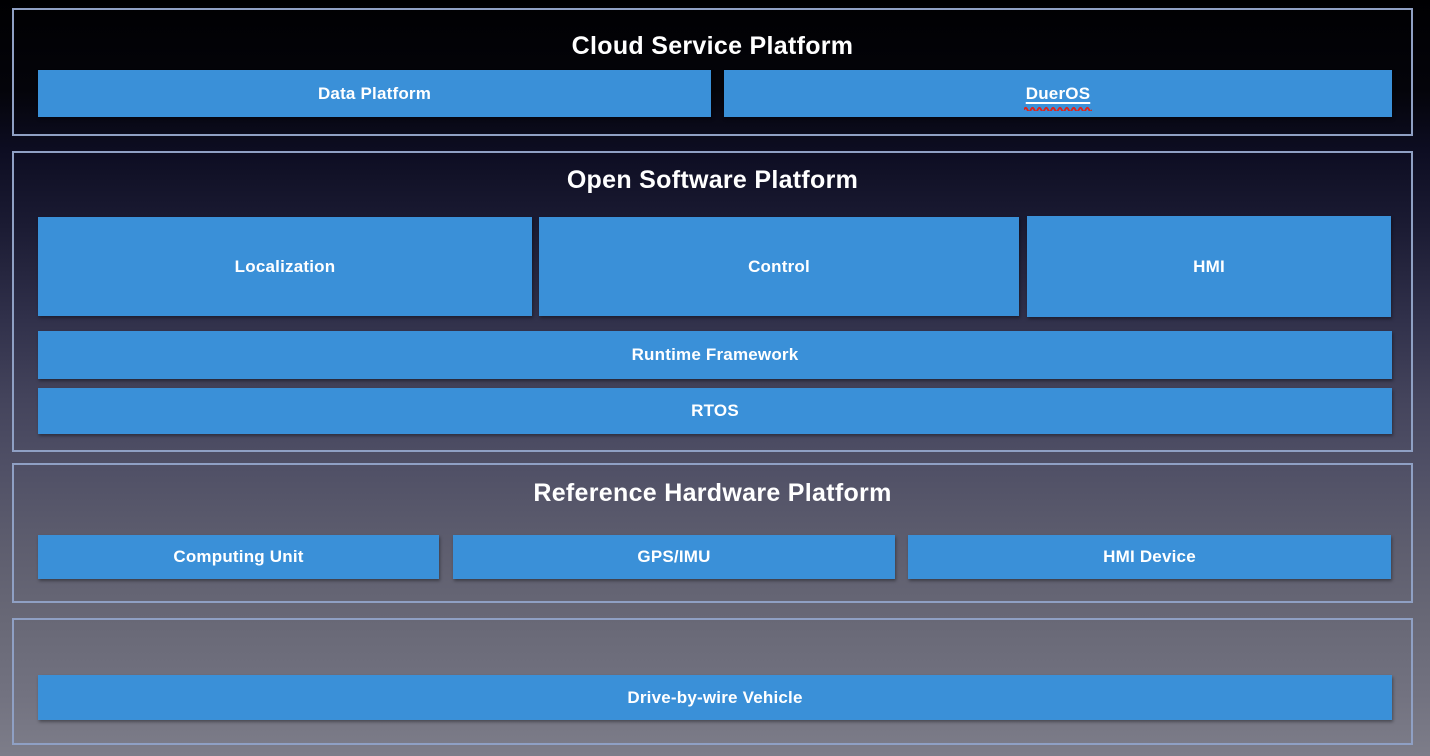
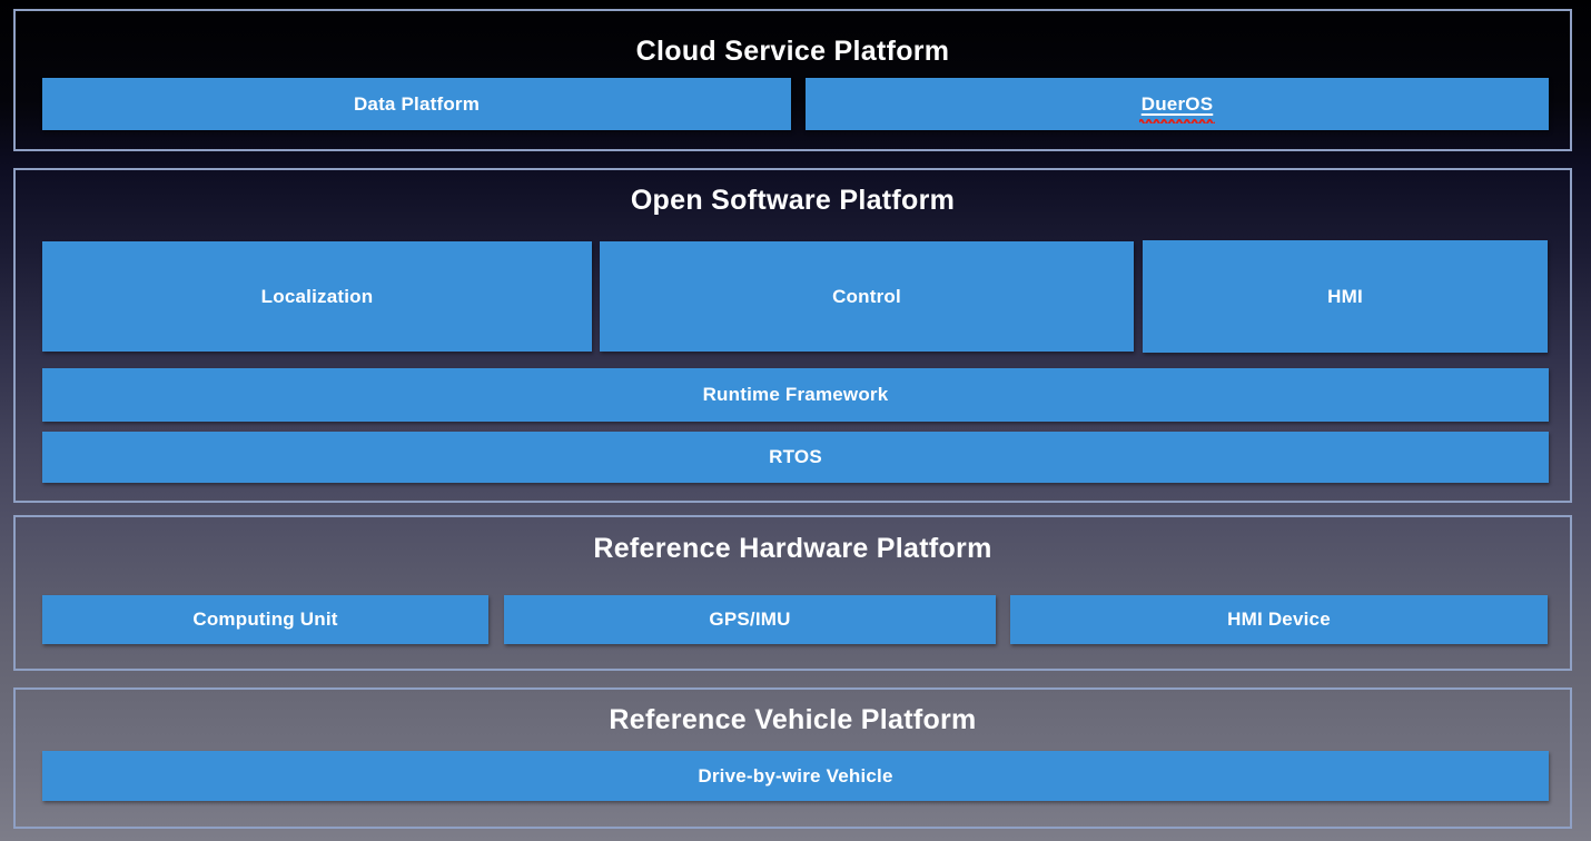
  Cloud Service Platform
  Data Platform
  DuerOS
  Open Software Platform
  Localization
  Control
  HMI
  Runtime Framework
  RTOS
  Reference Hardware Platform
  Computing Unit
  GPS/IMU
  HMI Device
+ Reference Vehicle Platform
  Drive-by-wire Vehicle
